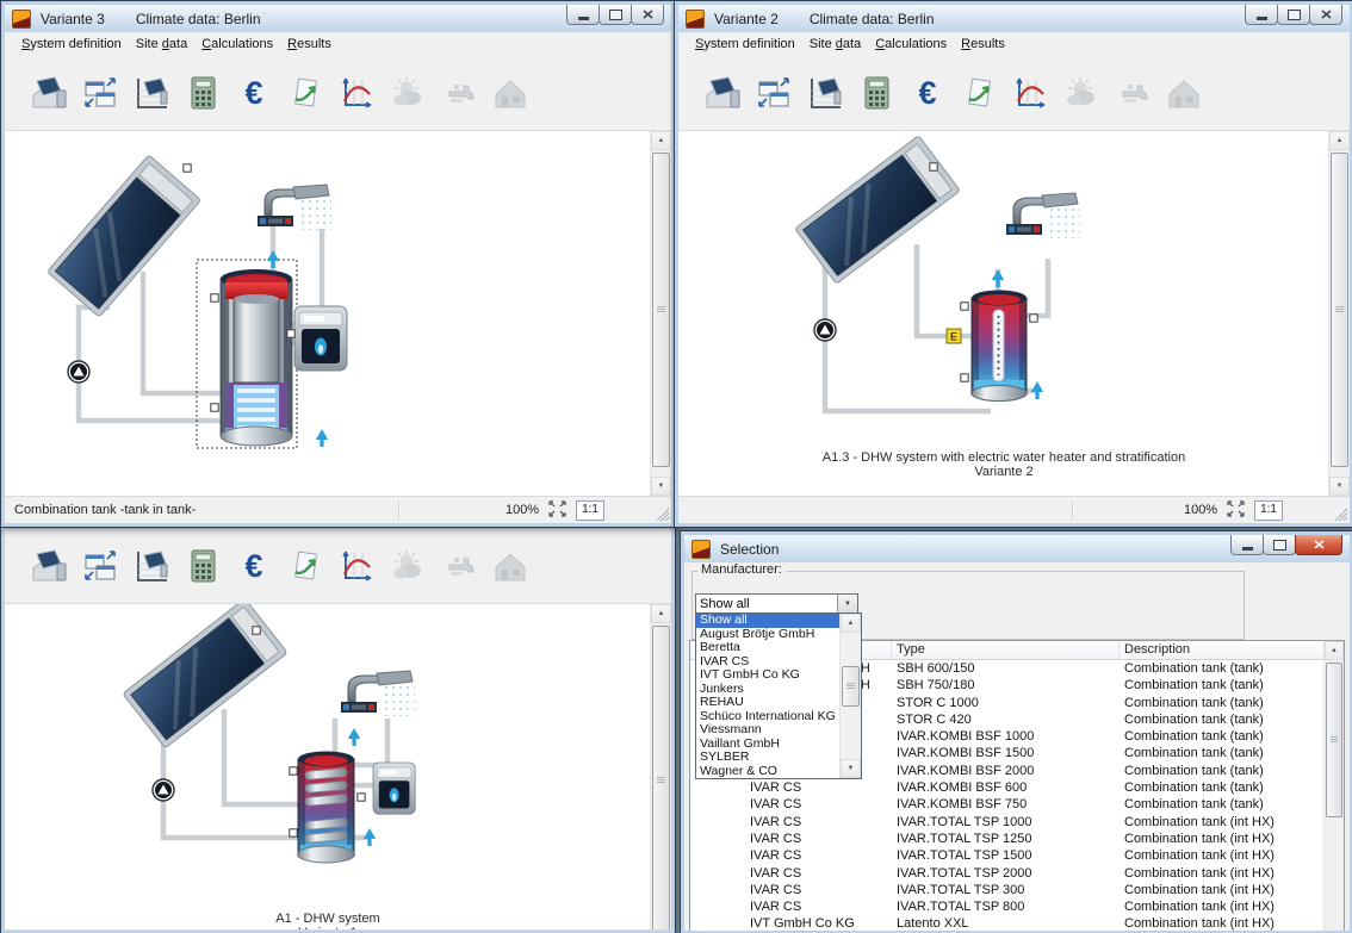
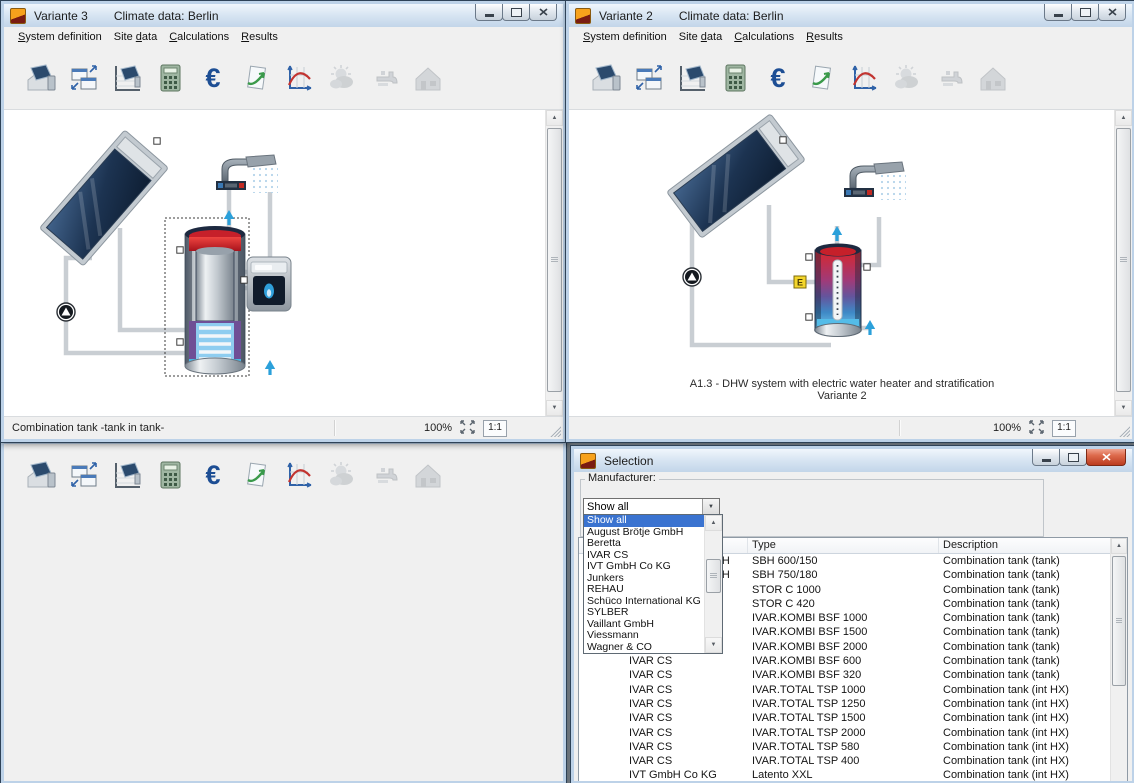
  €
- A1 - DHW system
  Variante 3
  Climate data: Berlin
  System definition
  Site data
  Calculations
  Results
  €
  Combination tank -tank in tank-
  100%
  1:1
  Variante 2
  Climate data: Berlin
  System definition
  Site data
  Calculations
  Results
  €
  E
  A1.3 - DHW system with electric water heater and stratification
  Variante 2
  100%
  1:1
  Selection
  Manufacturer:
  Show all
  Type
  Description
  SBH 600/150
  Combination tank (tank)
  SBH 750/180
  Combination tank (tank)
  STOR C 1000
  Combination tank (tank)
  STOR C 420
  Combination tank (tank)
  IVAR.KOMBI BSF 1000
  Combination tank (tank)
  IVAR.KOMBI BSF 1500
  Combination tank (tank)
  IVAR.KOMBI BSF 2000
  Combination tank (tank)
  IVAR CS
  IVAR.KOMBI BSF 600
  Combination tank (tank)
  IVAR CS
- IVAR.KOMBI BSF 750
+ IVAR.KOMBI BSF 320
  Combination tank (tank)
  IVAR CS
  IVAR.TOTAL TSP 1000
  Combination tank (int HX)
  IVAR CS
  IVAR.TOTAL TSP 1250
  Combination tank (int HX)
  IVAR CS
  IVAR.TOTAL TSP 1500
  Combination tank (int HX)
  IVAR CS
  IVAR.TOTAL TSP 2000
  Combination tank (int HX)
  IVAR CS
- IVAR.TOTAL TSP 300
+ IVAR.TOTAL TSP 580
  Combination tank (int HX)
  IVAR CS
- IVAR.TOTAL TSP 800
+ IVAR.TOTAL TSP 400
  Combination tank (int HX)
  IVT GmbH Co KG
  Latento XXL
  Combination tank (int HX)
  Show all
  August Brötje GmbH
  Beretta
  IVAR CS
  IVT GmbH Co KG
  Junkers
  REHAU
  Schüco International KG
- Viessmann
+ SYLBER
  Vaillant GmbH
- SYLBER
+ Viessmann
  Wagner & CO
